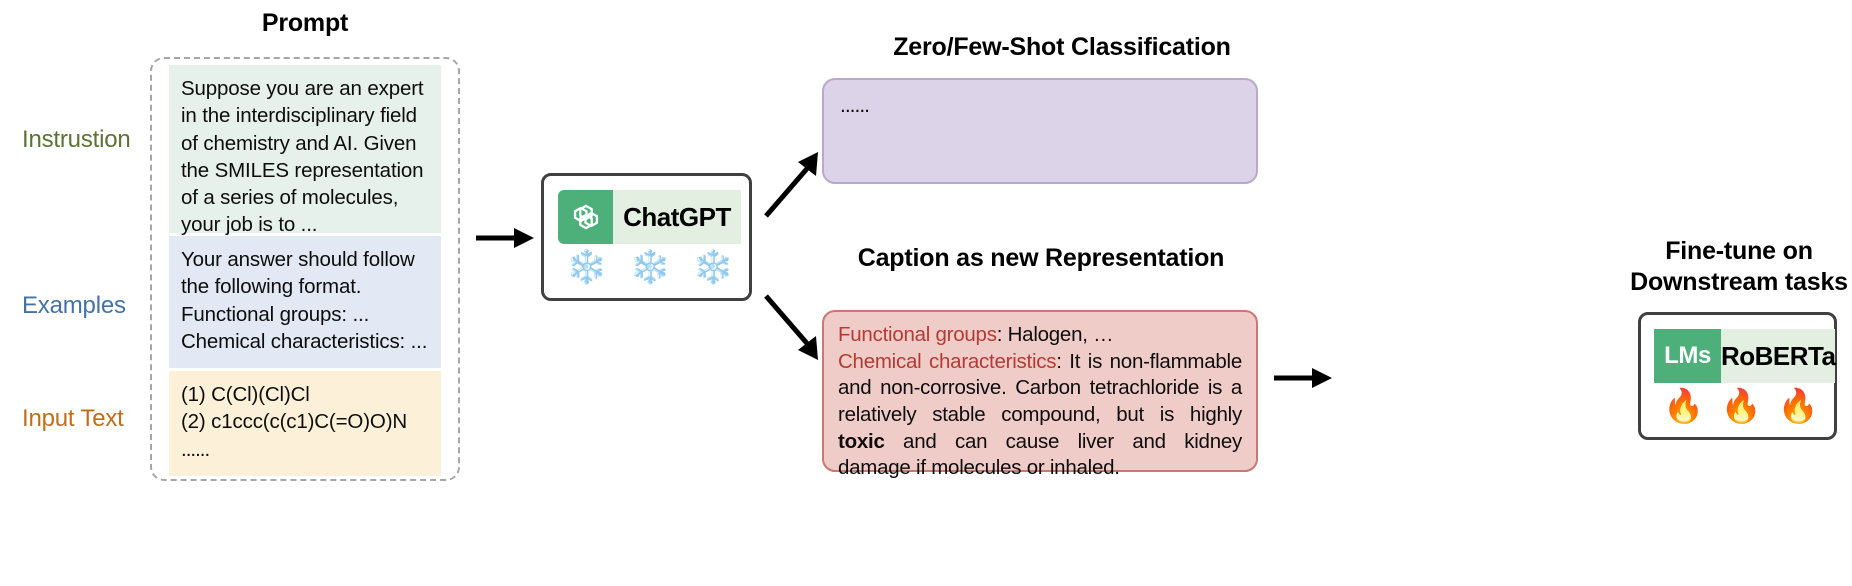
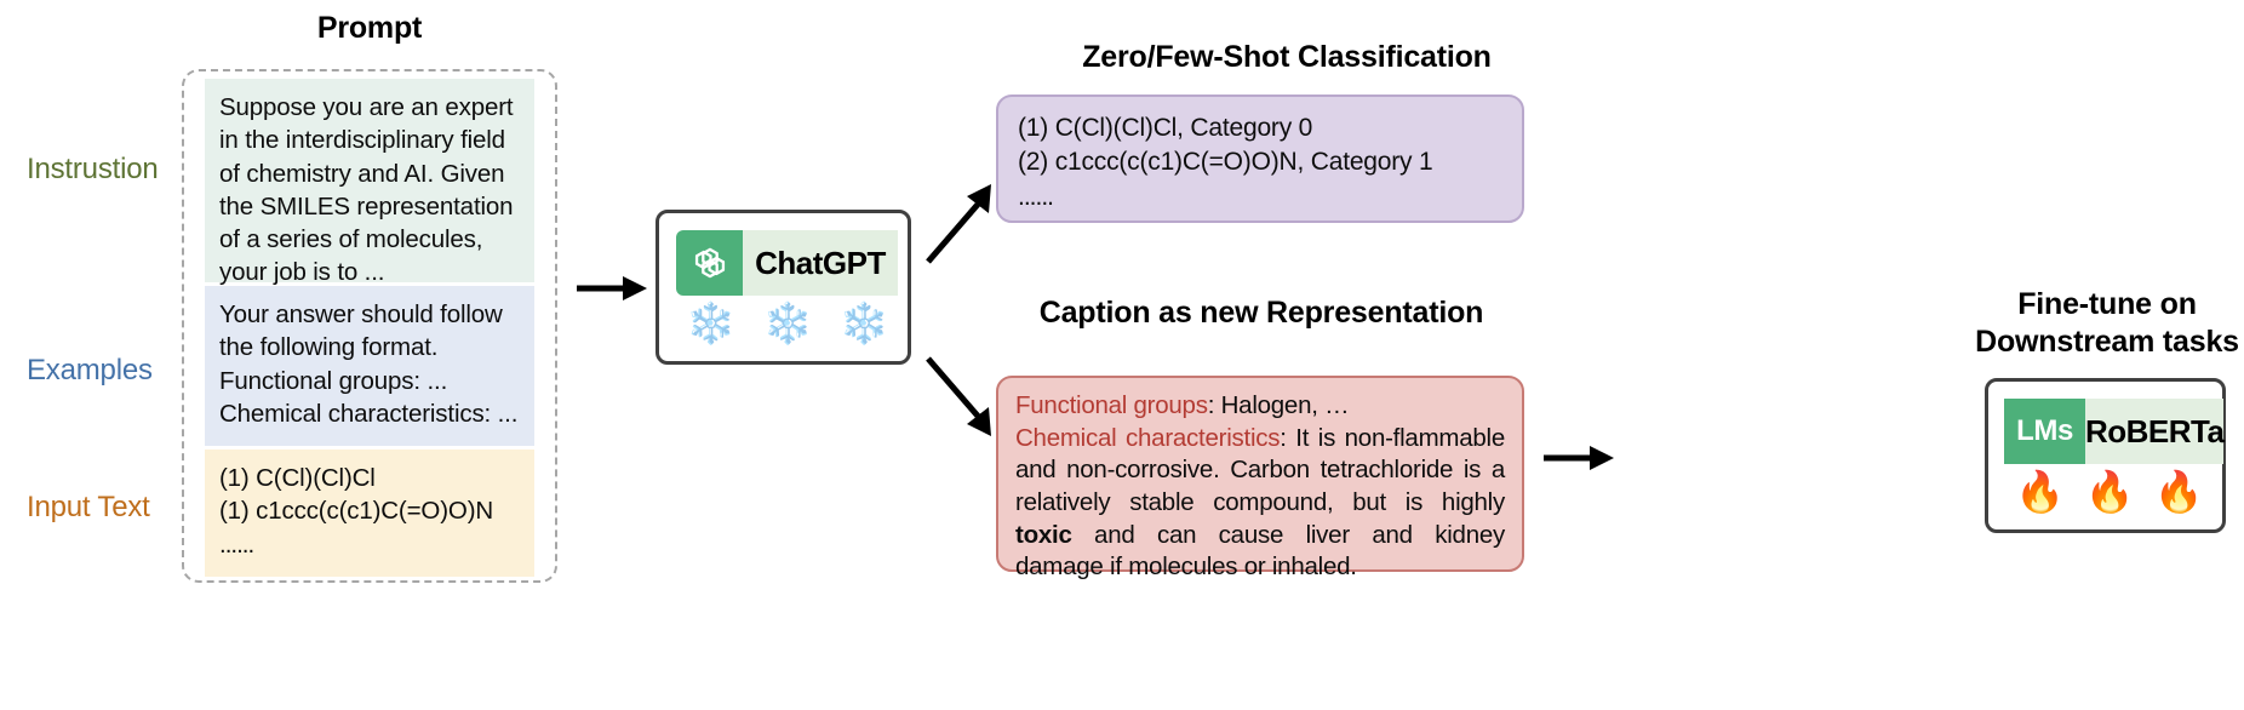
  Prompt
  Instrustion
  Examples
  Input Text
  Suppose you are an expert in the interdisciplinary field of chemistry and AI. Given the SMILES representation of a series of molecules, your job is to ...
  Your answer should follow
  the following format.
  Functional groups: ...
  Chemical characteristics: ...
  ......
  (1) C(Cl)(Cl)Cl
- (2) c1ccc(c(c1)C(=O)O)N
+ (1) c1ccc(c(c1)C(=O)O)N
  ......
  ChatGPT
  ❄️
  ❄️
  ❄️
  Zero/Few-Shot Classification
+ (1) C(Cl)(Cl)Cl, Category 0
+ (2) c1ccc(c(c1)C(=O)O)N, Category 1
  ......
  Caption as new Representation
  Functional groups: Halogen, …
  Chemical characteristics: It is non-flammable and non-corrosive. Carbon tetrachloride is a relatively stable compound, but is highly toxic and can cause liver and kidney damage if molecules or inhaled.
  Fine-tune on
  Downstream tasks
  LMs
  RoBERTa
  🔥
  🔥
  🔥
